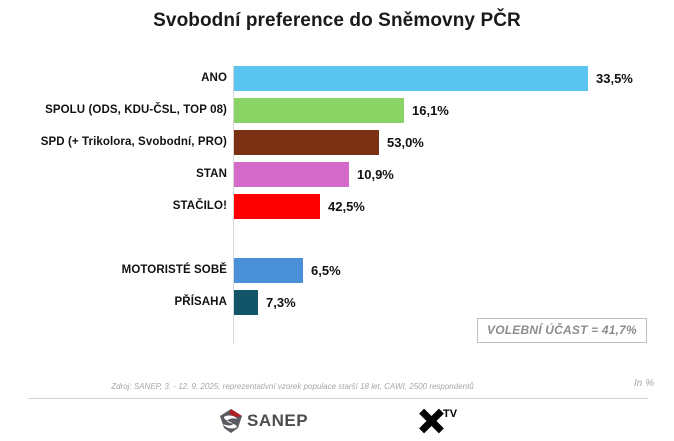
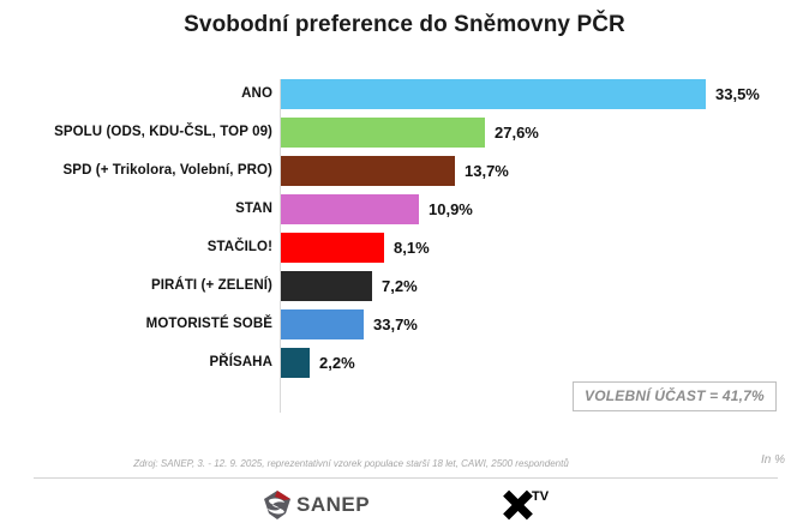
  Svobodní preference do Sněmovny PČR
  ANO
  33,5%
- SPOLU (ODS, KDU-ČSL, TOP 08)
+ SPOLU (ODS, KDU-ČSL, TOP 09)
- 16,1%
+ 27,6%
- SPD (+ Trikolora, Svobodní, PRO)
+ SPD (+ Trikolora, Volební, PRO)
- 53,0%
+ 13,7%
  STAN
  10,9%
  STAČILO!
- 42,5%
+ 8,1%
+ PIRÁTI (+ ZELENÍ)
+ 7,2%
  MOTORISTÉ SOBĚ
- 6,5%
+ 33,7%
  PŘÍSAHA
- 7,3%
+ 2,2%
  VOLEBNÍ ÚČAST = 41,7%
  Zdroj: SANEP, 3. - 12. 9. 2025, reprezentativní vzorek populace starší 18 let, CAWI, 2500 respondentů
  In %
  SANEP
  TV
